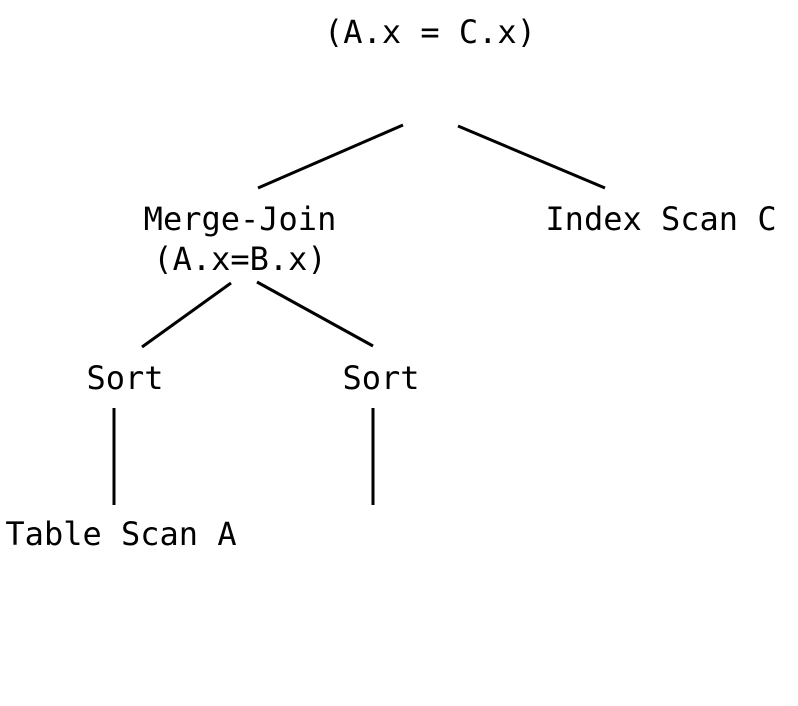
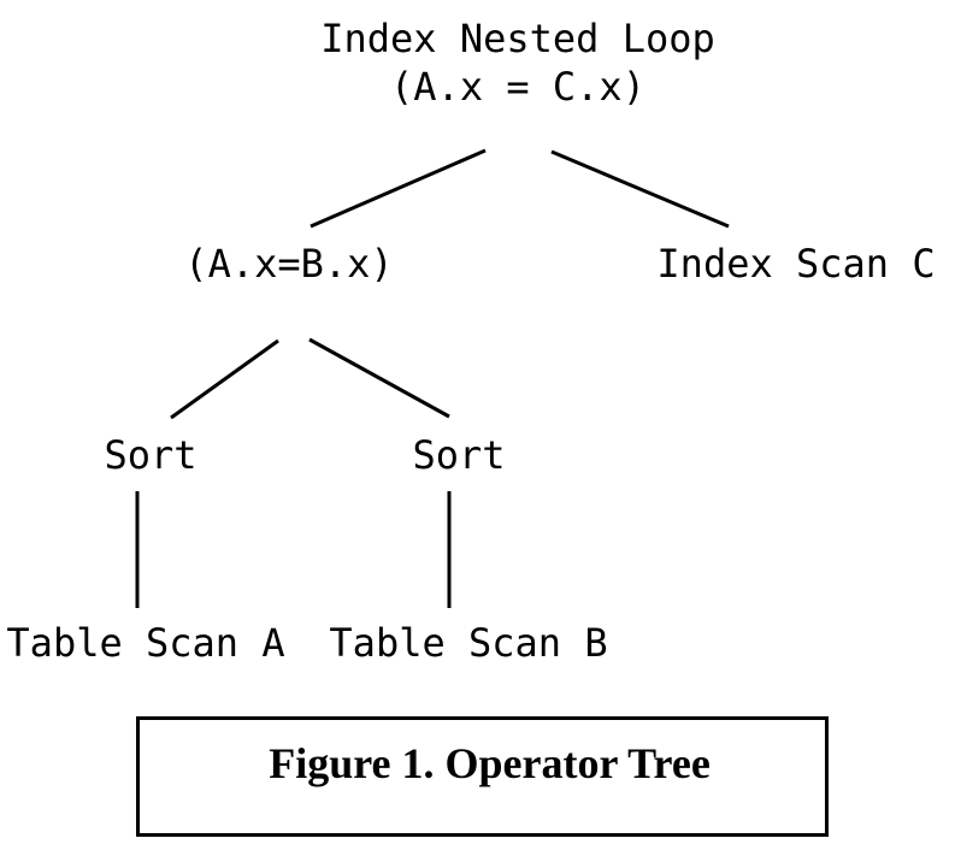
+ Index Nested Loop
  (A.x = C.x)
- Merge-Join
  (A.x=B.x)
  Index Scan C
  Sort
  Sort
  Table Scan A
+ Table Scan B
+ Figure 1. Operator Tree
